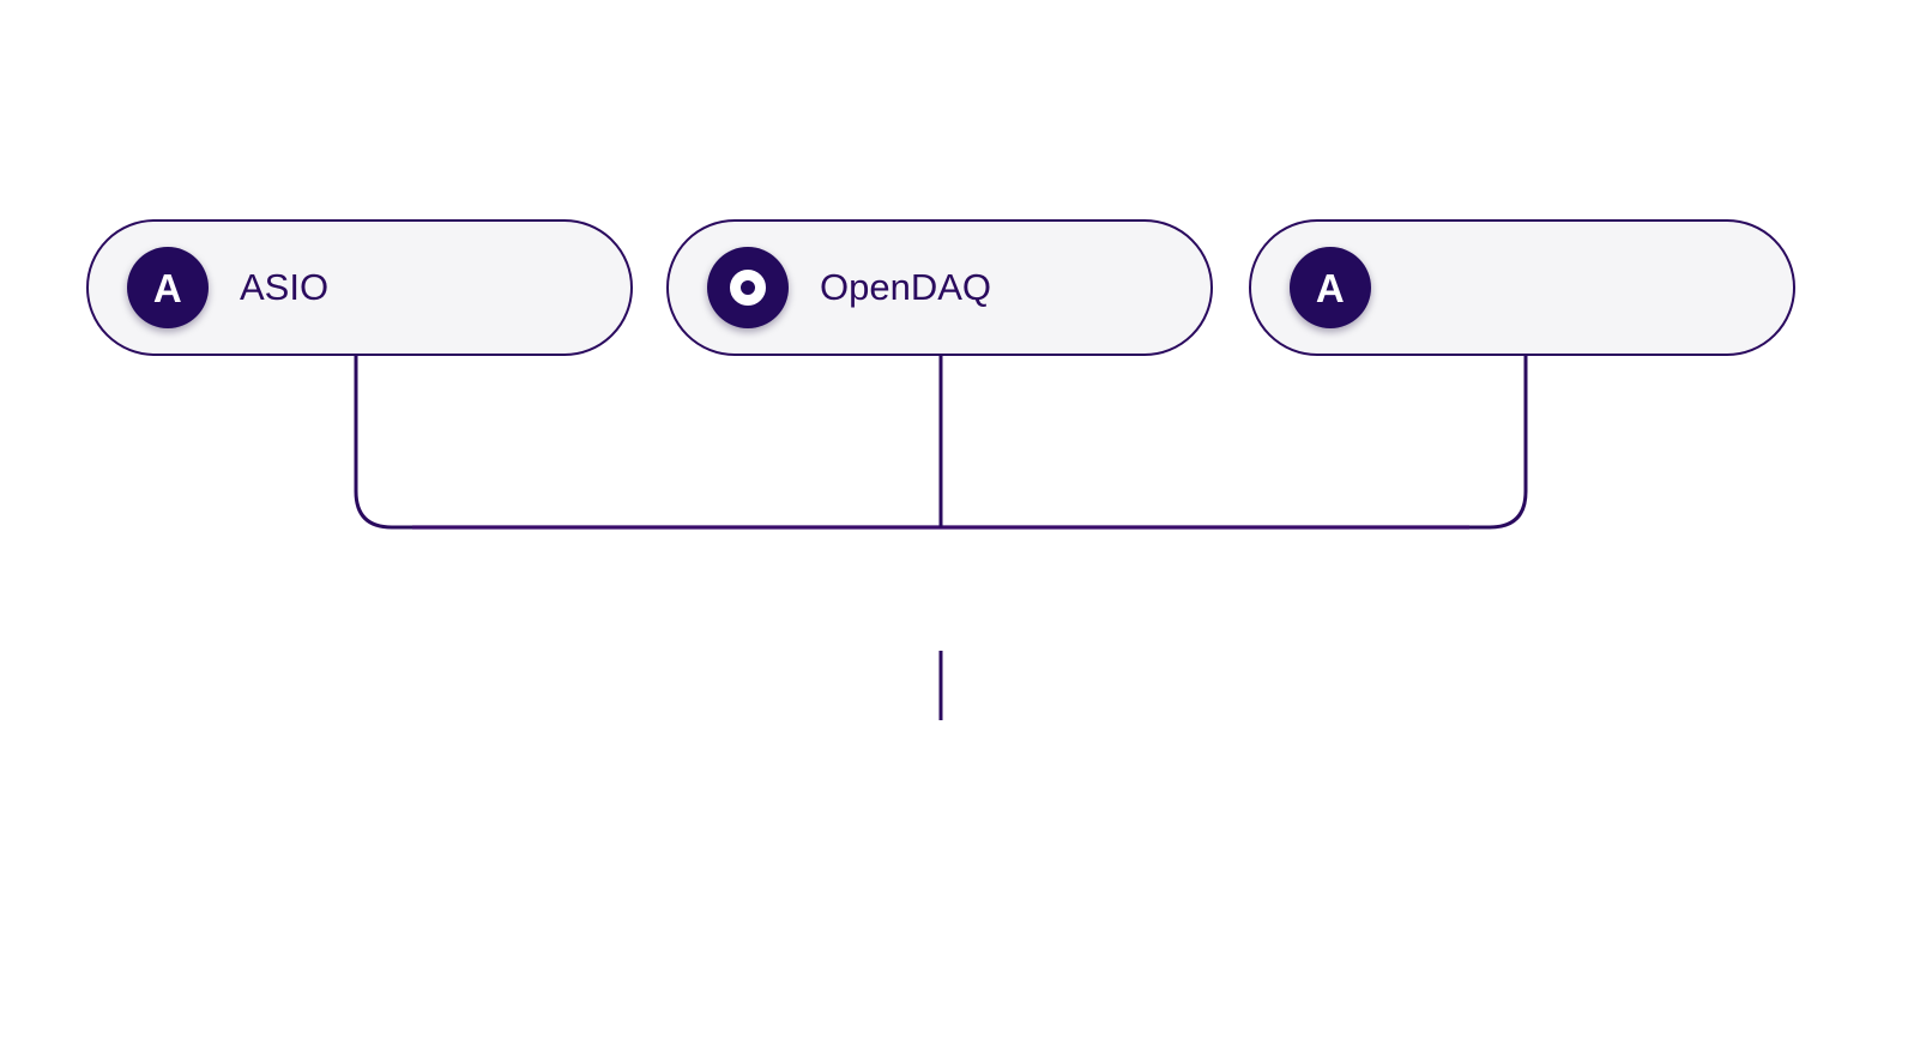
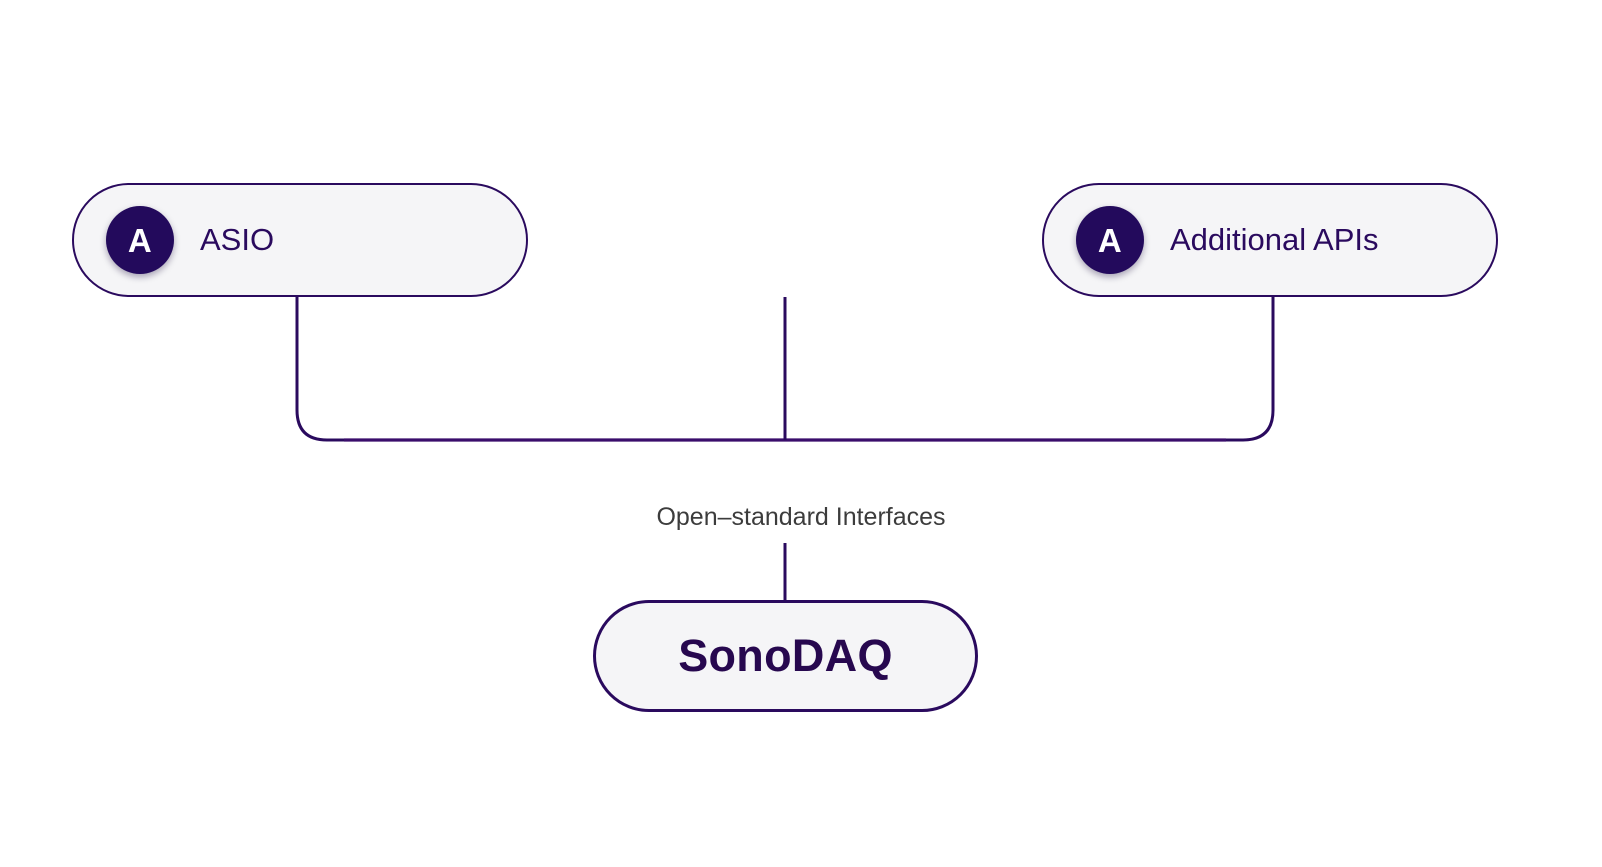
  A
  ASIO
- OpenDAQ
  A
+ Additional APIs
+ Open–standard Interfaces
+ SonoDAQ
